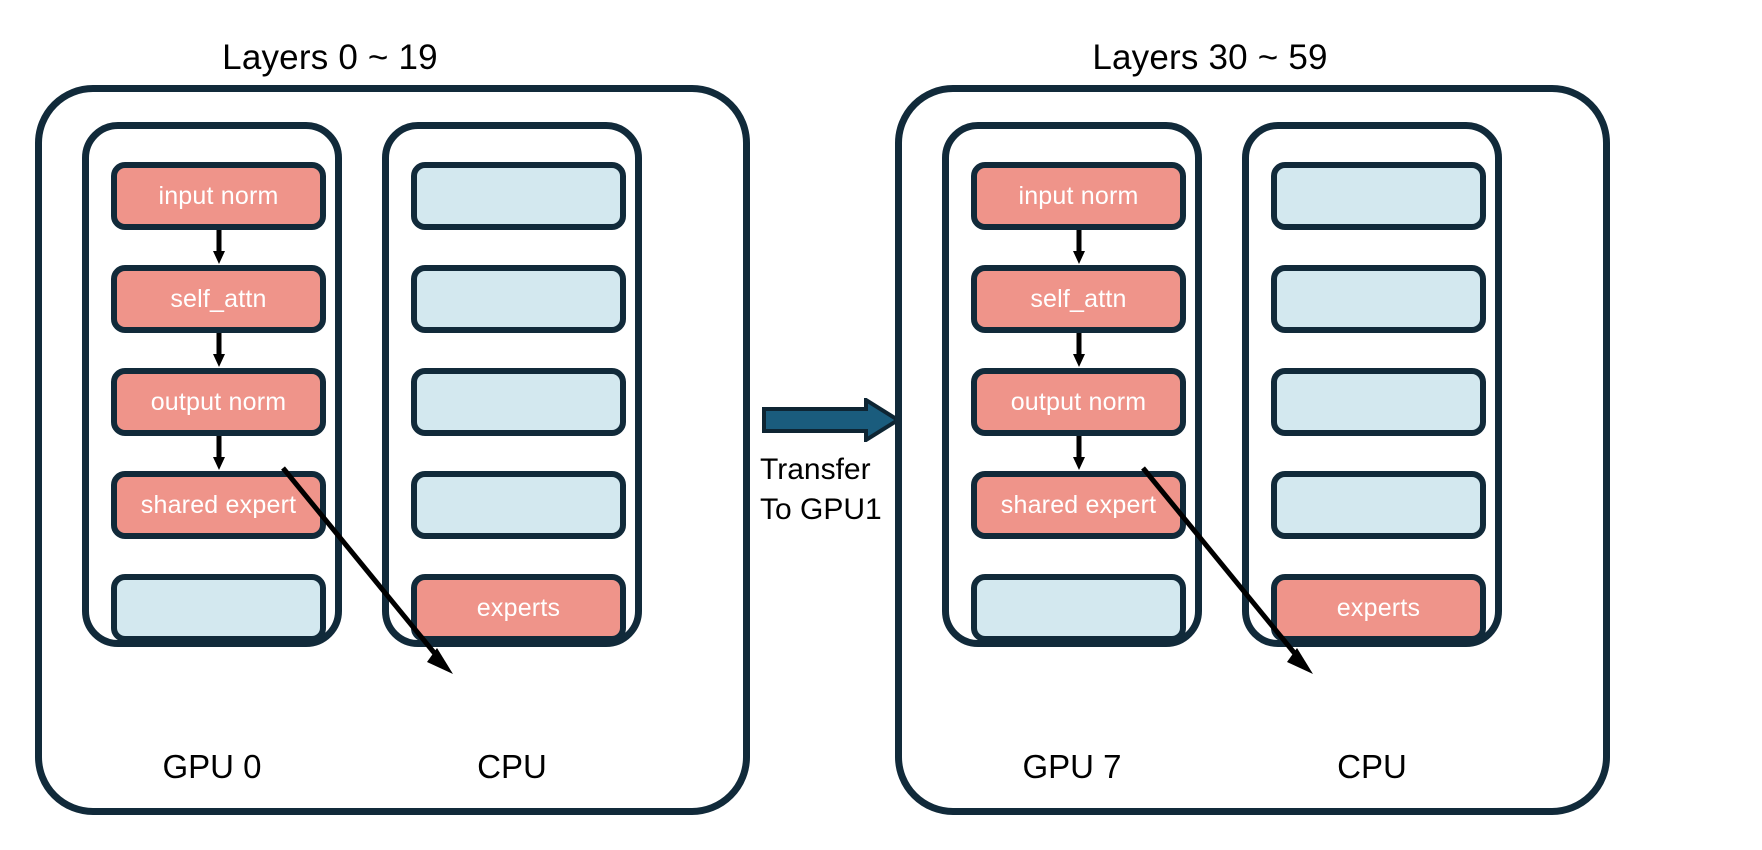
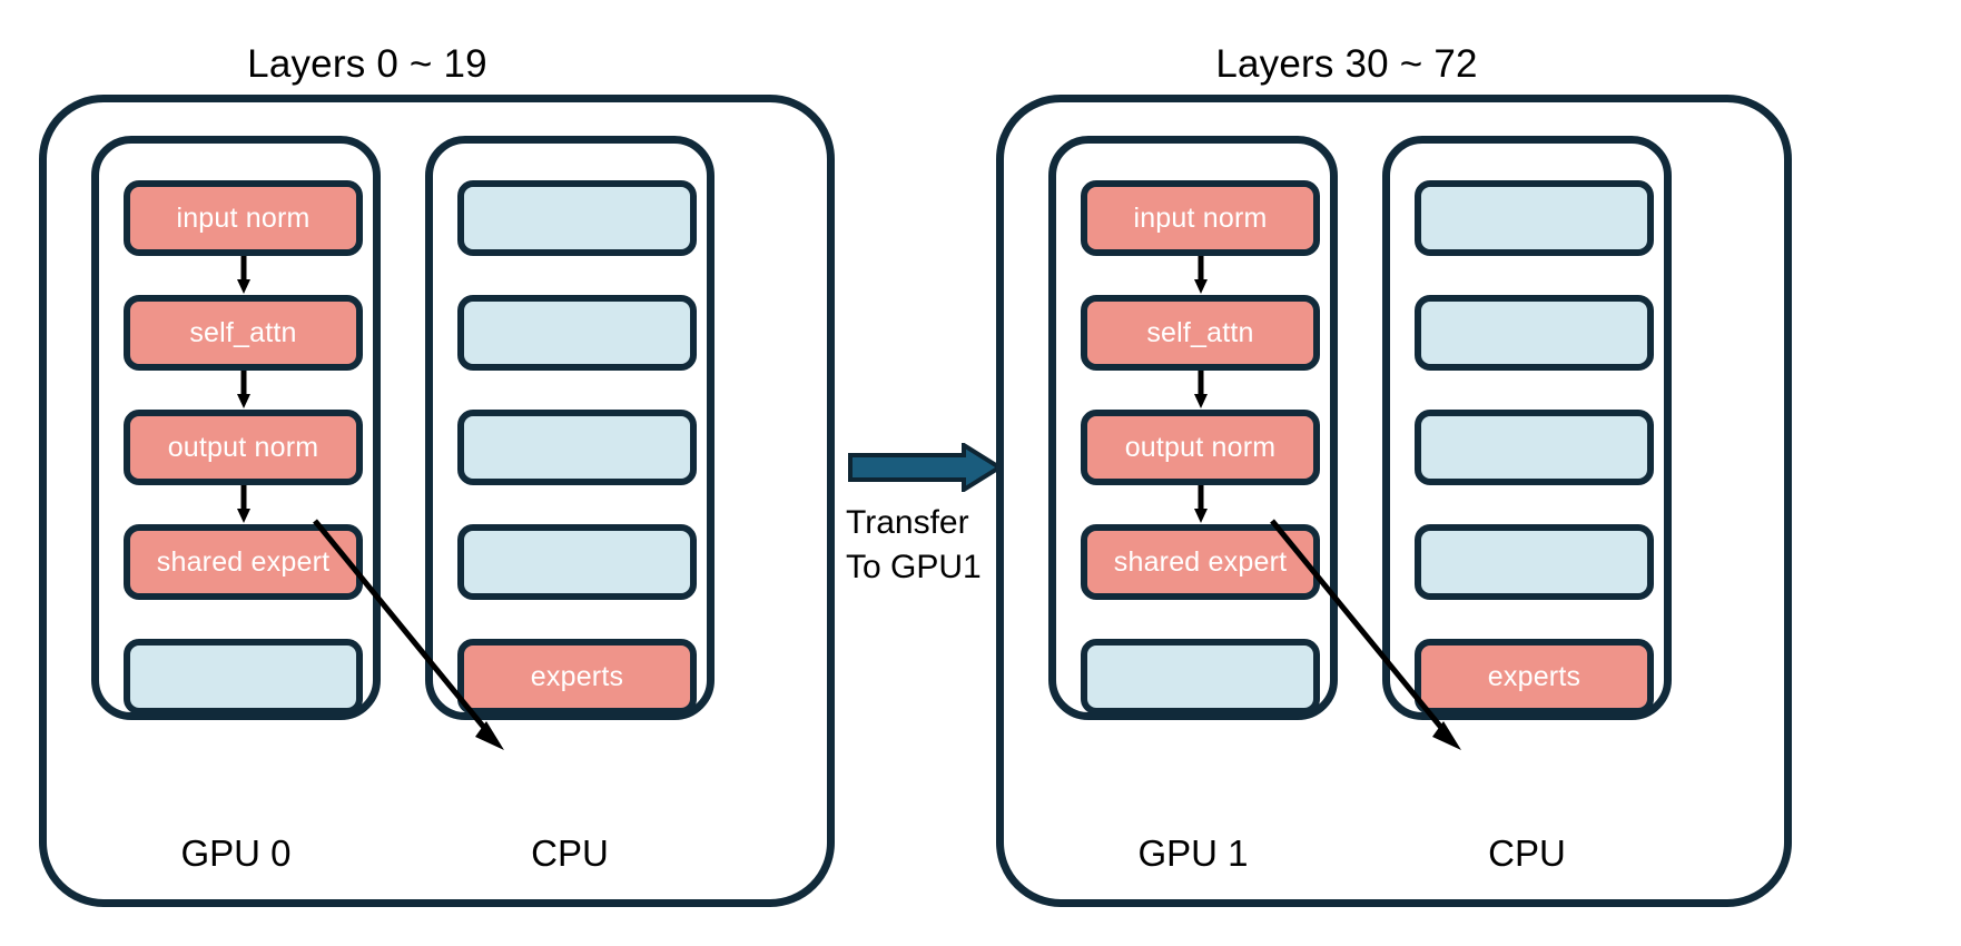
  Layers 0 ~ 19
  input norm
  self_attn
  output norm
  shared expert
  experts
  GPU 0
  CPU
  Transfer
  To GPU1
- Layers 30 ~ 59
+ Layers 30 ~ 72
  input norm
  self_attn
  output norm
  shared expert
  experts
- GPU 7
+ GPU 1
  CPU
